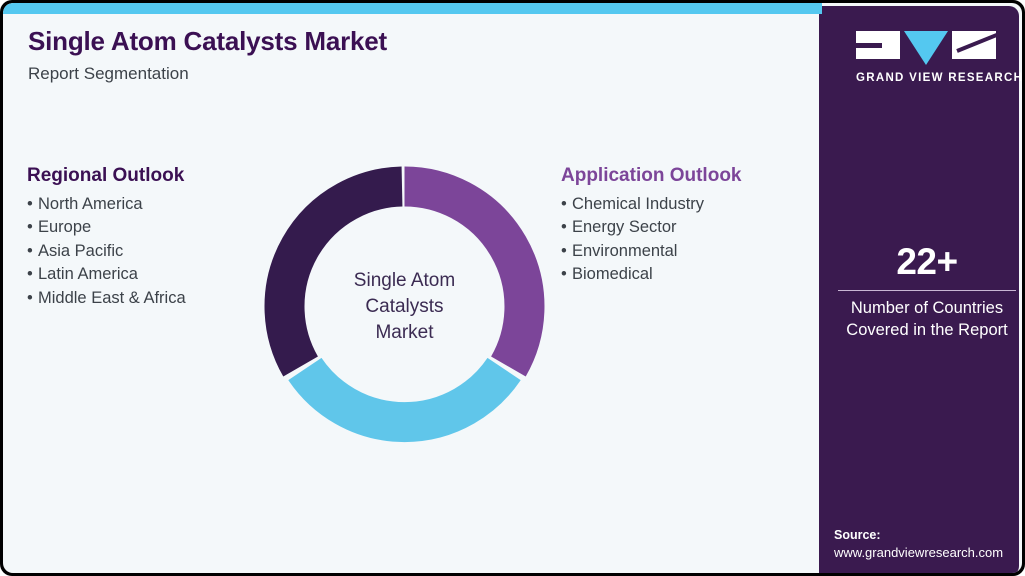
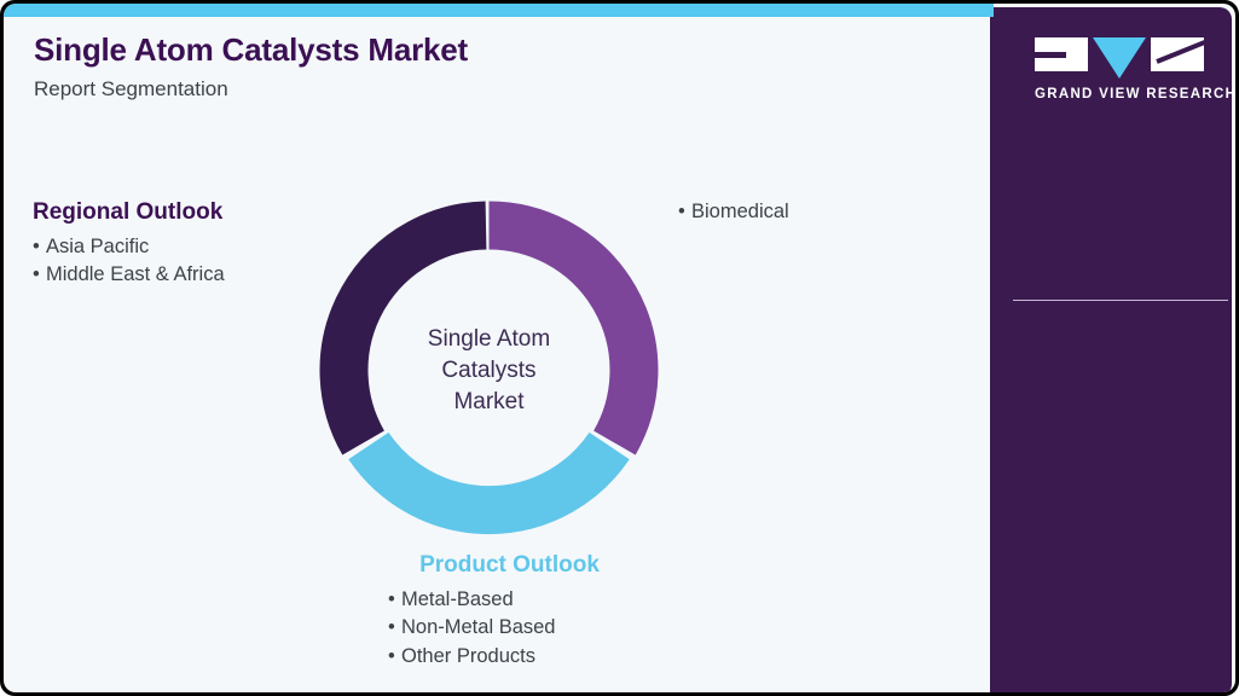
  Single Atom Catalysts Market
  Report Segmentation
  Single Atom
  Catalysts
  Market
  Regional Outlook
- North America
- Europe
  Asia Pacific
- Latin America
  Middle East & Africa
- Application Outlook
- Chemical Industry
- Energy Sector
- Environmental
  Biomedical
+ Product Outlook
+ Metal-Based
+ Non-Metal Based
+ Other Products
  GRAND VIEW RESEARCH
- 22+
- Number of Countries
- Covered in the Report
- Source:
- www.grandviewresearch.com
